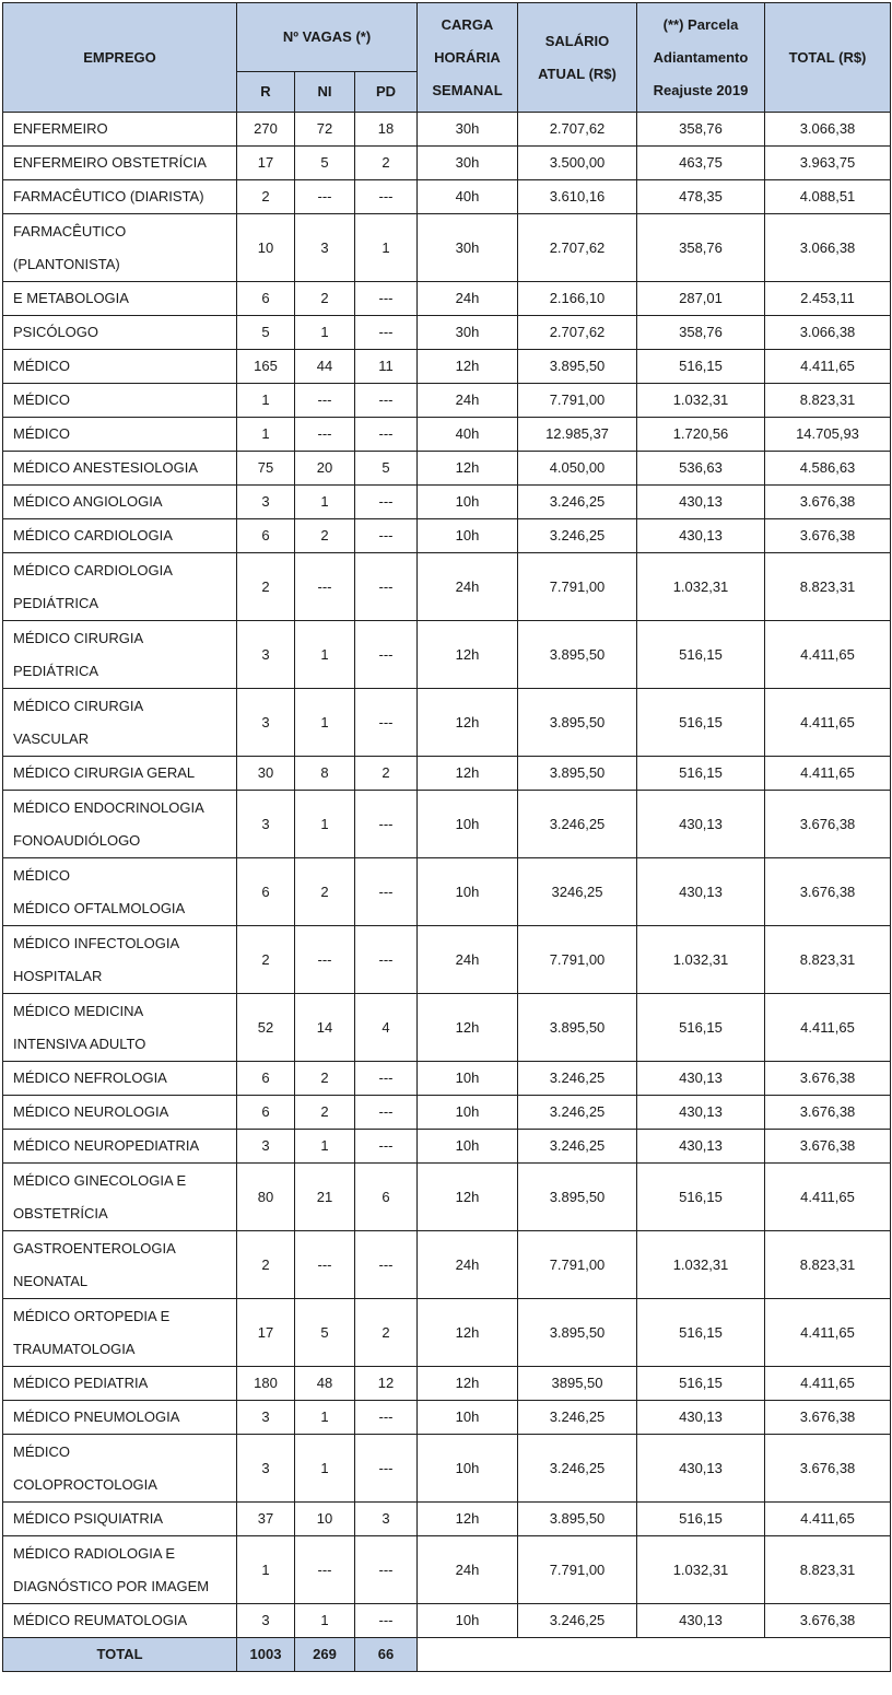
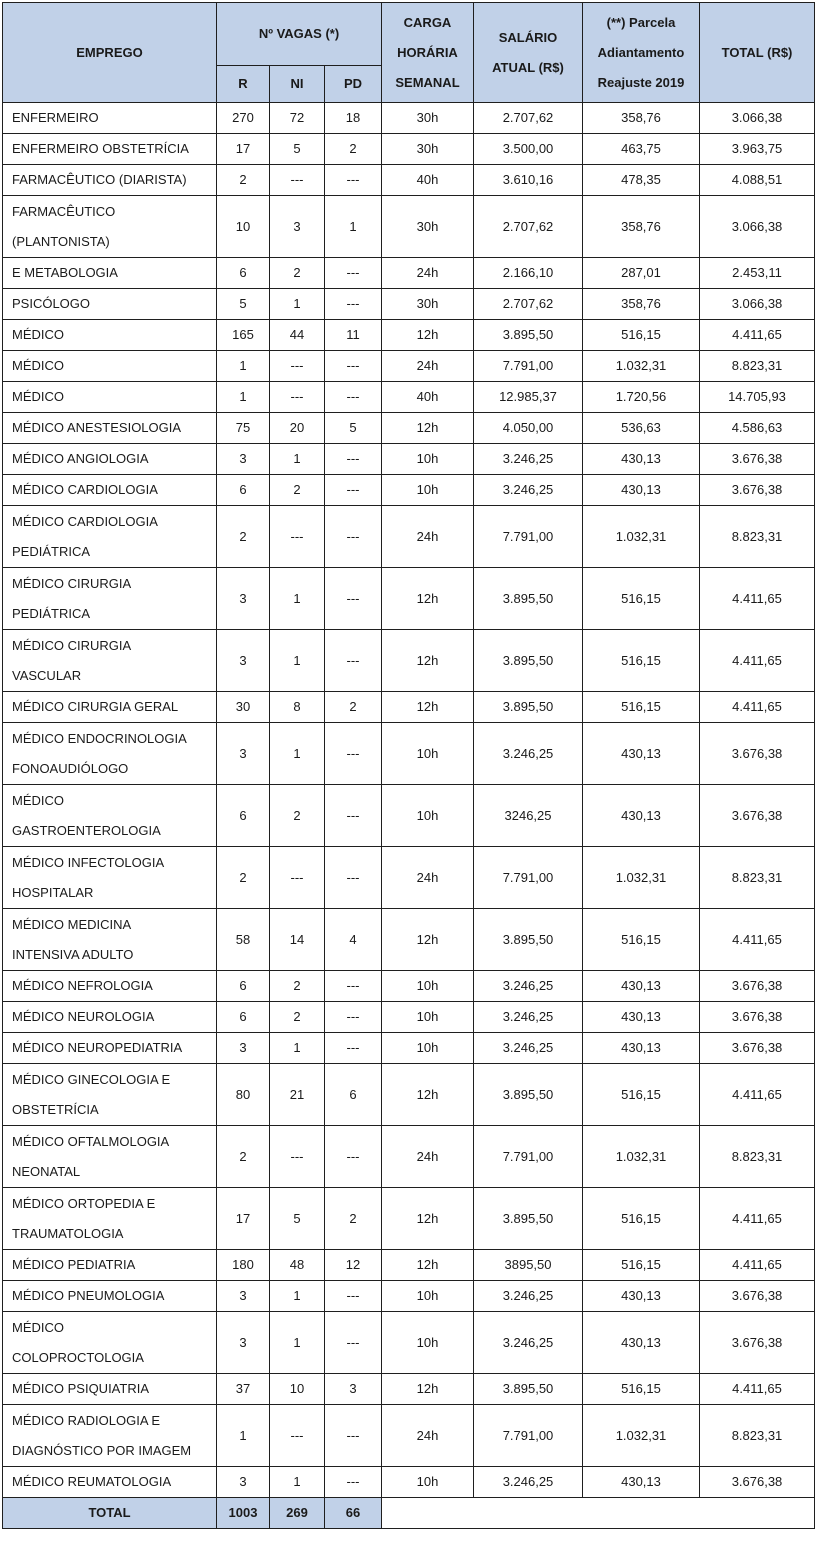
  EMPREGO	Nº VAGAS (*)	CARGA HORÁRIA SEMANAL	SALÁRIO ATUAL (R$)	(**) Parcela Adiantamento Reajuste 2019	TOTAL (R$)
  R	NI	PD
  ENFERMEIRO	270	72	18	30h	2.707,62	358,76	3.066,38
  ENFERMEIRO OBSTETRÍCIA	17	5	2	30h	3.500,00	463,75	3.963,75
  FARMACÊUTICO (DIARISTA)	2	---	---	40h	3.610,16	478,35	4.088,51
  FARMACÊUTICO(PLANTONISTA)	10	3	1	30h	2.707,62	358,76	3.066,38
  E METABOLOGIA	6	2	---	24h	2.166,10	287,01	2.453,11
  PSICÓLOGO	5	1	---	30h	2.707,62	358,76	3.066,38
  MÉDICO	165	44	11	12h	3.895,50	516,15	4.411,65
  MÉDICO	1	---	---	24h	7.791,00	1.032,31	8.823,31
  MÉDICO	1	---	---	40h	12.985,37	1.720,56	14.705,93
  MÉDICO ANESTESIOLOGIA	75	20	5	12h	4.050,00	536,63	4.586,63
  MÉDICO ANGIOLOGIA	3	1	---	10h	3.246,25	430,13	3.676,38
  MÉDICO CARDIOLOGIA	6	2	---	10h	3.246,25	430,13	3.676,38
  MÉDICO CARDIOLOGIAPEDIÁTRICA	2	---	---	24h	7.791,00	1.032,31	8.823,31
  MÉDICO CIRURGIAPEDIÁTRICA	3	1	---	12h	3.895,50	516,15	4.411,65
  MÉDICO CIRURGIAVASCULAR	3	1	---	12h	3.895,50	516,15	4.411,65
  MÉDICO CIRURGIA GERAL	30	8	2	12h	3.895,50	516,15	4.411,65
  MÉDICO ENDOCRINOLOGIAFONOAUDIÓLOGO	3	1	---	10h	3.246,25	430,13	3.676,38
- MÉDICOMÉDICO OFTALMOLOGIA	6	2	---	10h	3246,25	430,13	3.676,38
+ MÉDICOGASTROENTEROLOGIA	6	2	---	10h	3246,25	430,13	3.676,38
  MÉDICO INFECTOLOGIAHOSPITALAR	2	---	---	24h	7.791,00	1.032,31	8.823,31
- MÉDICO MEDICINAINTENSIVA ADULTO	52	14	4	12h	3.895,50	516,15	4.411,65
+ MÉDICO MEDICINAINTENSIVA ADULTO	58	14	4	12h	3.895,50	516,15	4.411,65
  MÉDICO NEFROLOGIA	6	2	---	10h	3.246,25	430,13	3.676,38
  MÉDICO NEUROLOGIA	6	2	---	10h	3.246,25	430,13	3.676,38
  MÉDICO NEUROPEDIATRIA	3	1	---	10h	3.246,25	430,13	3.676,38
  MÉDICO GINECOLOGIA EOBSTETRÍCIA	80	21	6	12h	3.895,50	516,15	4.411,65
- GASTROENTEROLOGIANEONATAL	2	---	---	24h	7.791,00	1.032,31	8.823,31
+ MÉDICO OFTALMOLOGIANEONATAL	2	---	---	24h	7.791,00	1.032,31	8.823,31
  MÉDICO ORTOPEDIA ETRAUMATOLOGIA	17	5	2	12h	3.895,50	516,15	4.411,65
  MÉDICO PEDIATRIA	180	48	12	12h	3895,50	516,15	4.411,65
  MÉDICO PNEUMOLOGIA	3	1	---	10h	3.246,25	430,13	3.676,38
  MÉDICOCOLOPROCTOLOGIA	3	1	---	10h	3.246,25	430,13	3.676,38
  MÉDICO PSIQUIATRIA	37	10	3	12h	3.895,50	516,15	4.411,65
  MÉDICO RADIOLOGIA EDIAGNÓSTICO POR IMAGEM	1	---	---	24h	7.791,00	1.032,31	8.823,31
  MÉDICO REUMATOLOGIA	3	1	---	10h	3.246,25	430,13	3.676,38
  TOTAL	1003	269	66
